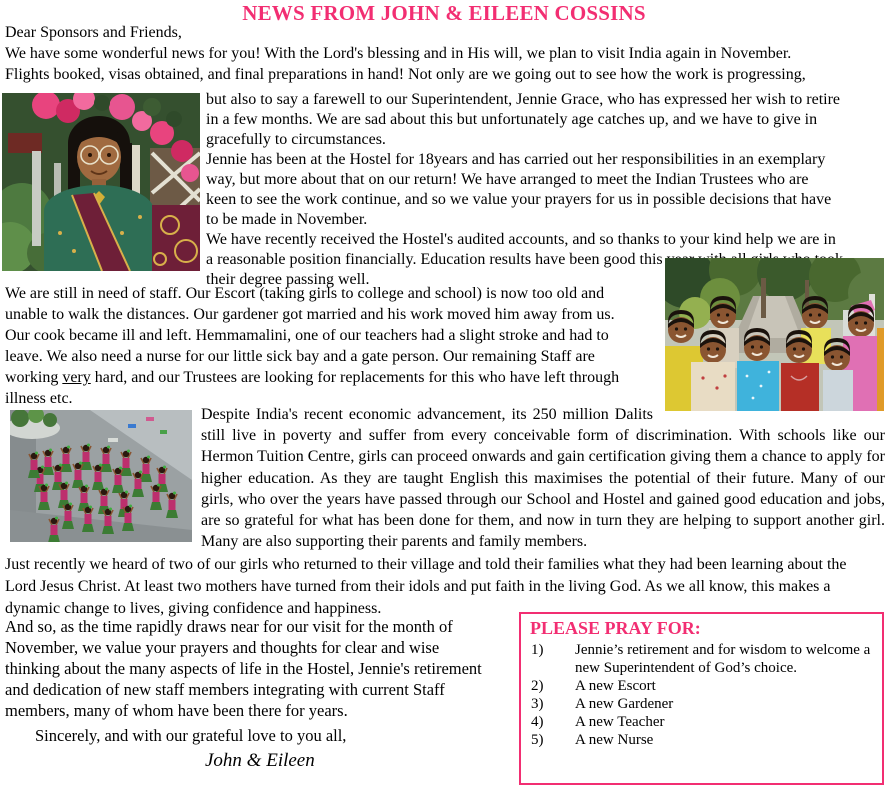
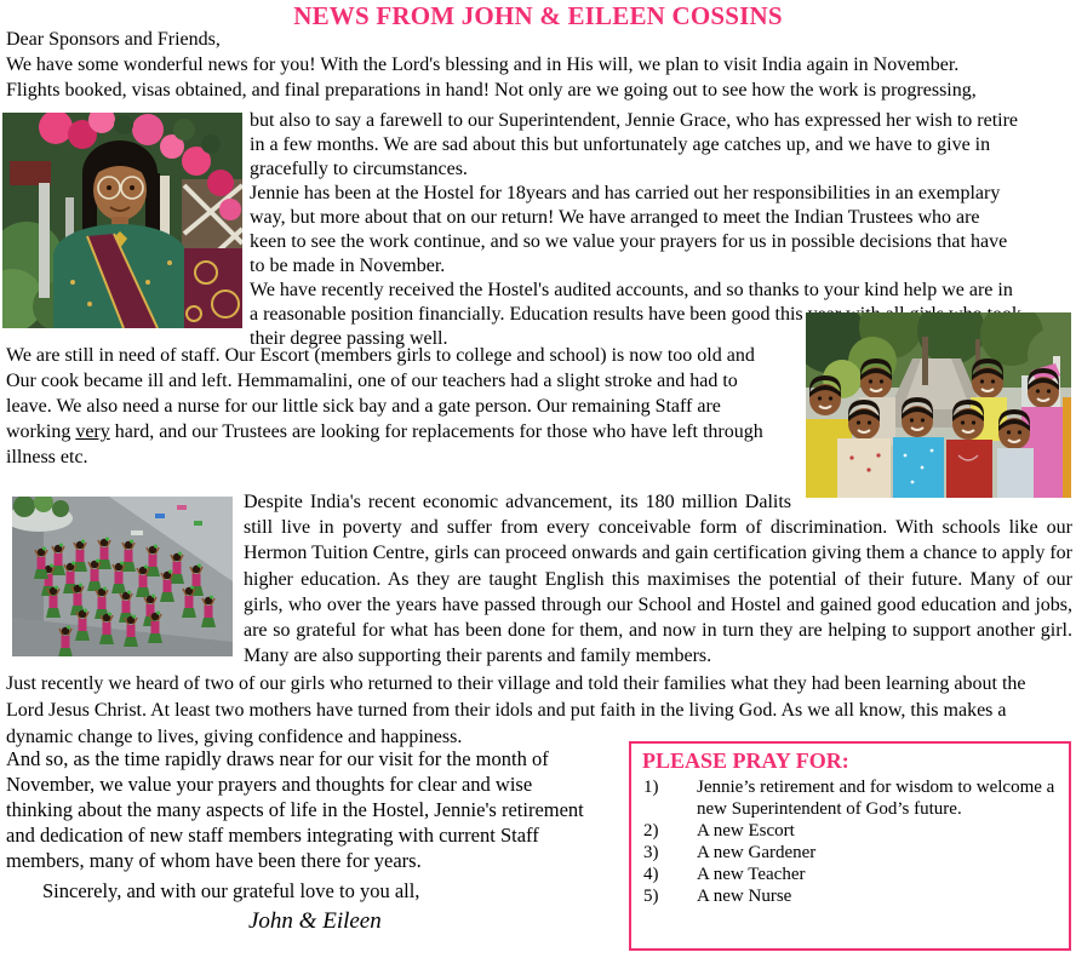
  NEWS FROM JOHN & EILEEN COSSINS
  Dear Sponsors and Friends,
  We have some wonderful news for you! With the Lord's blessing and in His will, we plan to visit India again in November.
  Flights booked, visas obtained, and final preparations in hand! Not only are we going out to see how the work is progressing,
  but also to say a farewell to our Superintendent, Jennie Grace, who has expressed her wish to retire
  in a few months. We are sad about this but unfortunately age catches up, and we have to give in
  gracefully to circumstances.
  Jennie has been at the Hostel for 18years and has carried out her responsibilities in an exemplary
  way, but more about that on our return! We have arranged to meet the Indian Trustees who are
  keen to see the work continue, and so we value your prayers for us in possible decisions that have
  to be made in November.
  We have recently received the Hostel's audited accounts, and so thanks to your kind help we are in
  a reasonable position financially. Education results have been good this
  their degree passing well.
- We are still in need of staff. Our Escort (taking girls to college and school) is now too old and
+ We are still in need of staff. Our Escort (members girls to college and school) is now too old and
- unable to walk the distances. Our gardener got married and his work moved him away from us.
  Our cook became ill and left. Hemmamalini, one of our teachers had a slight stroke and had to
  leave. We also need a nurse for our little sick bay and a gate person. Our remaining Staff are
- working very hard, and our Trustees are looking for replacements for this who have left through
+ working very hard, and our Trustees are looking for replacements for those who have left through
  illness etc.
- Despite India's recent economic advancement, its 250 million Dalits still live in poverty and suffer from every conceivable form of discrimination. With schools like our Hermon Tuition Centre, girls can proceed onwards and gain certification giving them a chance to apply for higher education. As they are taught English this maximises the potential of their future. Many of our girls, who over the years have passed through our School and Hostel and gained good education and jobs, are so grateful for what has been done for them, and now in turn they are helping to support another girl. Many are also supporting their parents and family members.
+ Despite India's recent economic advancement, its 180 million Dalits still live in poverty and suffer from every conceivable form of discrimination. With schools like our Hermon Tuition Centre, girls can proceed onwards and gain certification giving them a chance to apply for higher education. As they are taught English this maximises the potential of their future. Many of our girls, who over the years have passed through our School and Hostel and gained good education and jobs, are so grateful for what has been done for them, and now in turn they are helping to support another girl. Many are also supporting their parents and family members.
  Just recently we heard of two of our girls who returned to their village and told their families what they had been learning about the
  Lord Jesus Christ. At least two mothers have turned from their idols and put faith in the living God. As we all know, this makes a
  dynamic change to lives, giving confidence and happiness.
  And so, as the time rapidly draws near for our visit for the month of
  November, we value your prayers and thoughts for clear and wise
  thinking about the many aspects of life in the Hostel, Jennie's retirement
  and dedication of new staff members integrating with current Staff
  members, many of whom have been there for years.
  Sincerely, and with our grateful love to you all,
  John & Eileen
  PLEASE PRAY FOR:
  1)
- Jennie’s retirement and for wisdom to welcome a new Superintendent of God’s choice.
+ Jennie’s retirement and for wisdom to welcome a new Superintendent of God’s future.
  2)
  A new Escort
  3)
  A new Gardener
  4)
  A new Teacher
  5)
  A new Nurse
